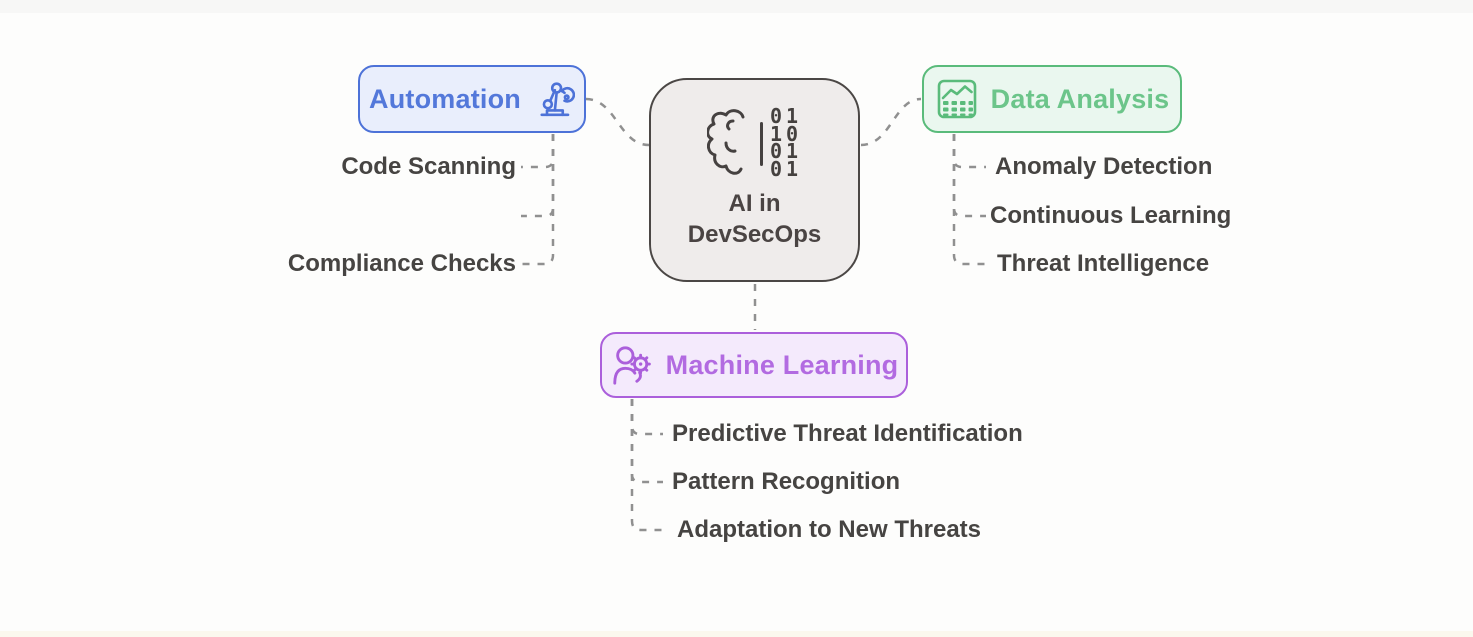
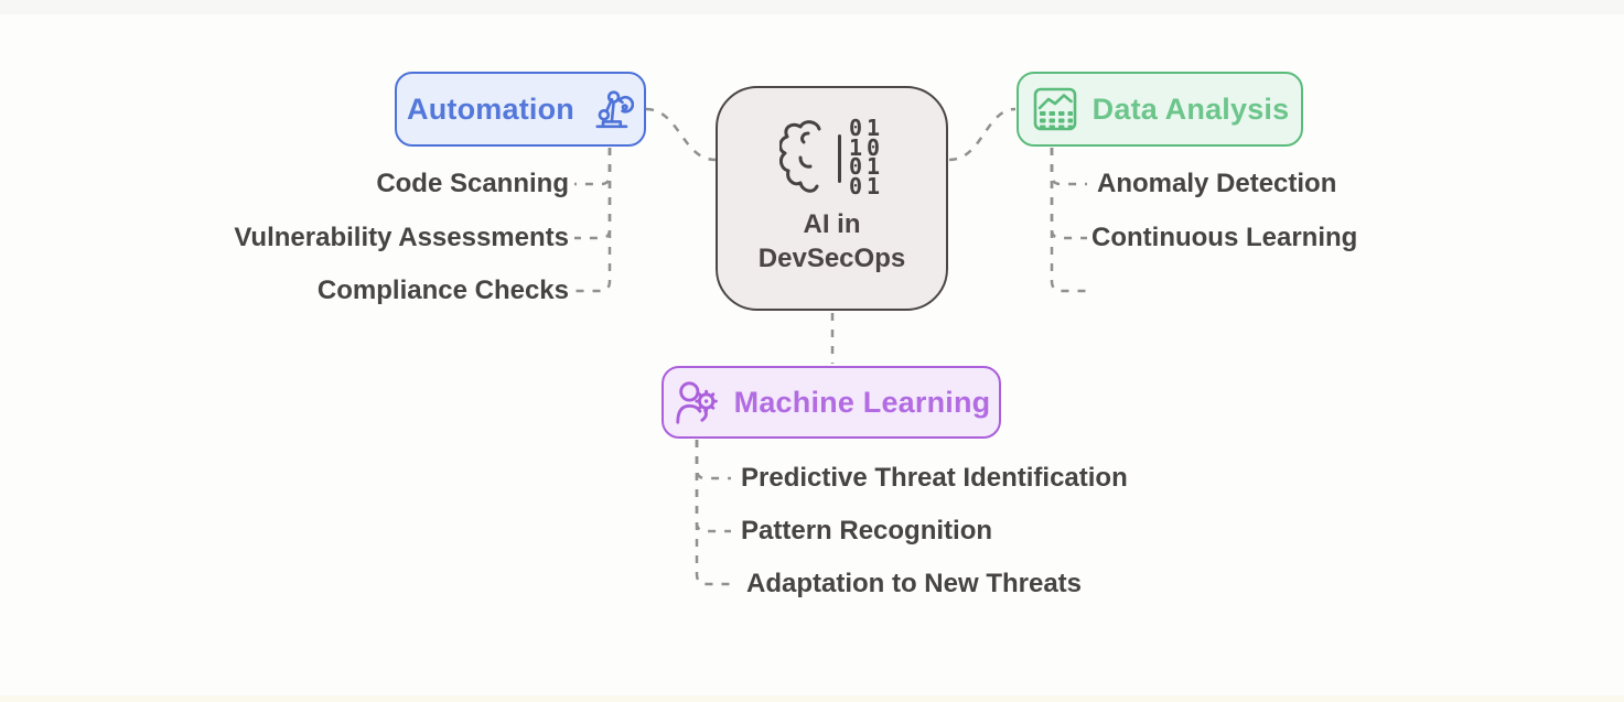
  Automation
  Data Analysis
  Machine Learning
  01
  10
  01
  01
  AI in
  DevSecOps
  Code Scanning
+ Vulnerability Assessments
  Compliance Checks
  Anomaly Detection
  Continuous Learning
- Threat Intelligence
  Predictive Threat Identification
  Pattern Recognition
  Adaptation to New Threats
